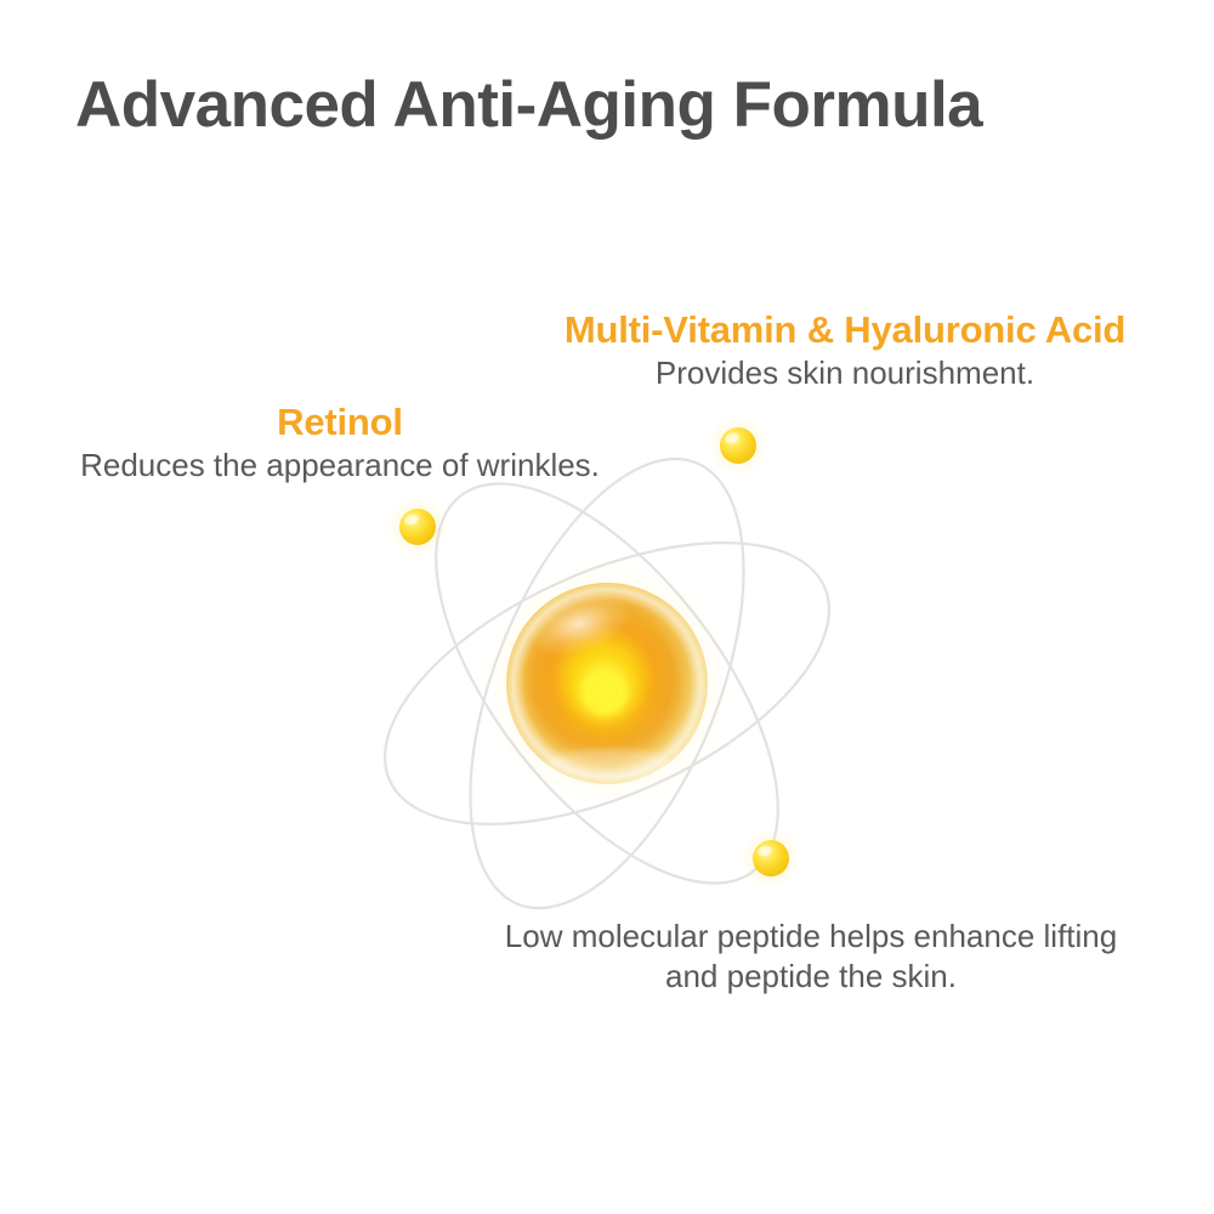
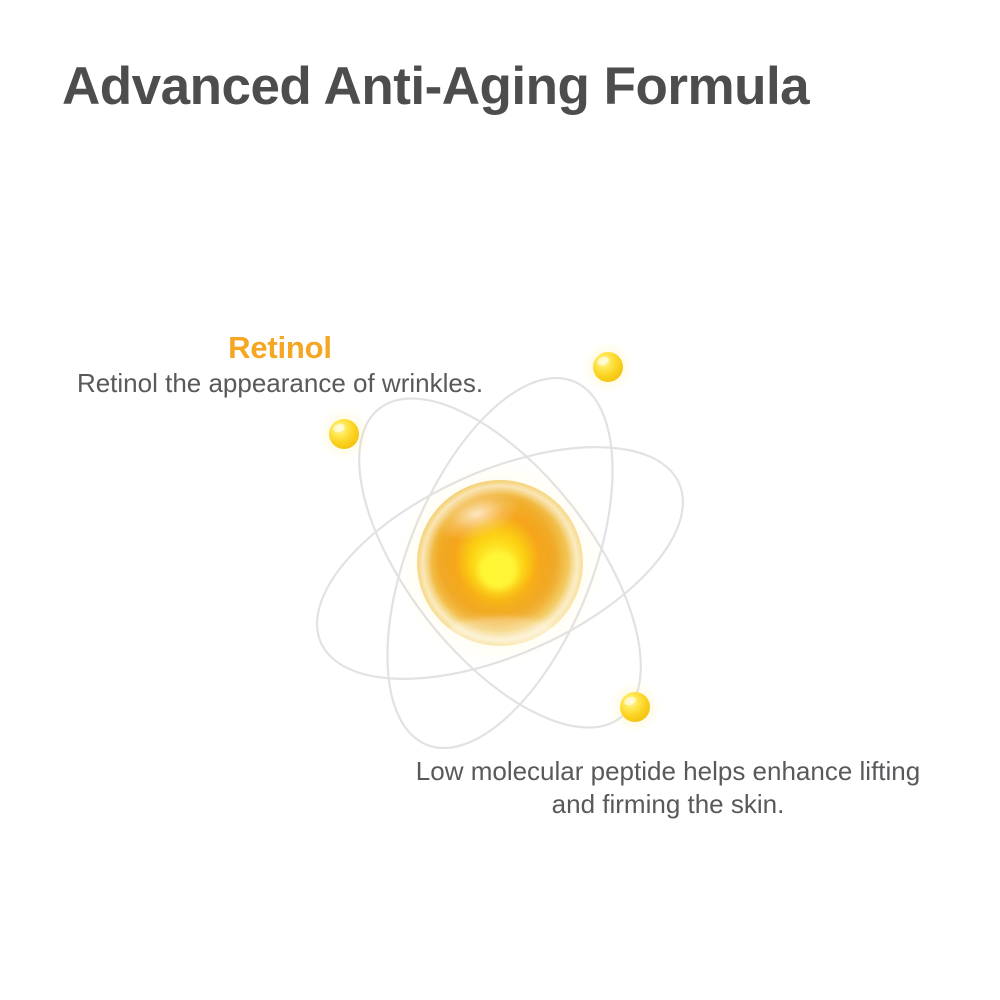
  Advanced Anti-Aging Formula
- Multi-Vitamin & Hyaluronic Acid
- Provides skin nourishment.
  Retinol
- Reduces the appearance of wrinkles.
+ Retinol the appearance of wrinkles.
- Low molecular peptide helps enhance lifting and peptide the skin.
+ Low molecular peptide helps enhance lifting and firming the skin.
